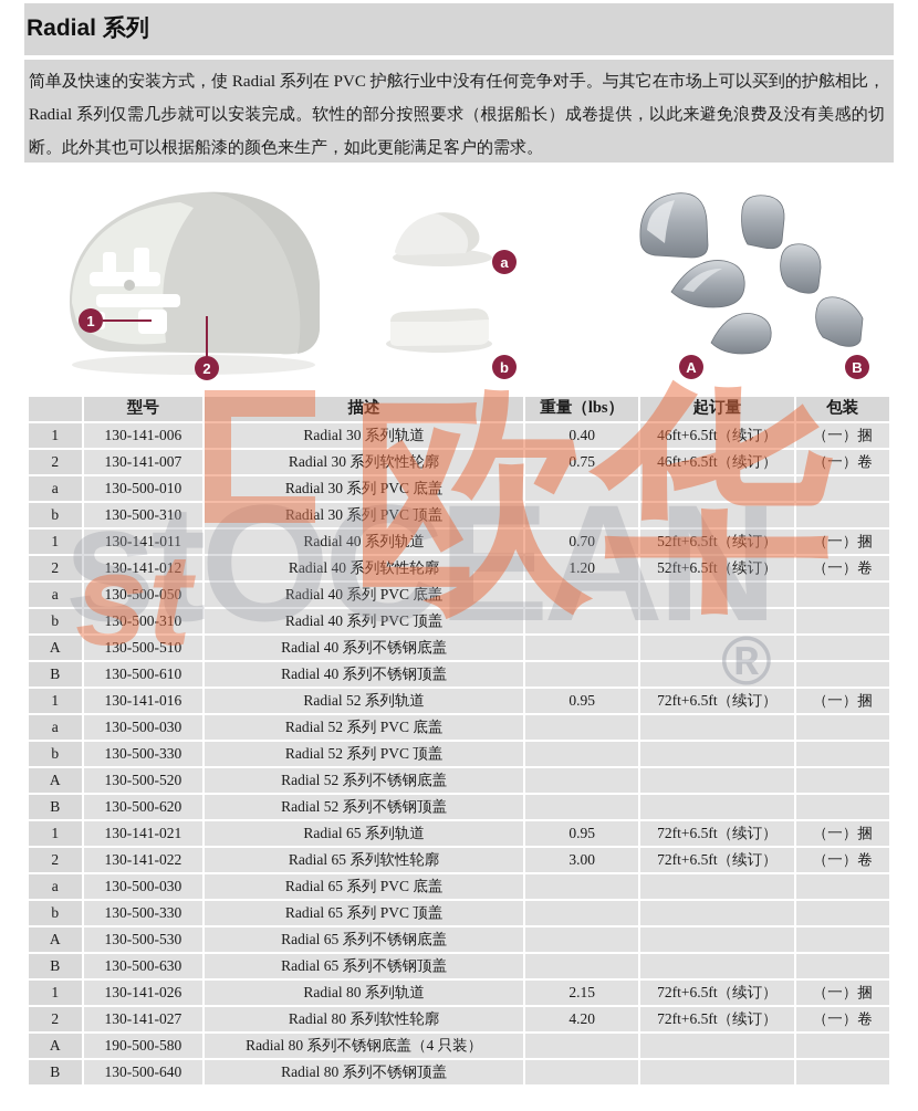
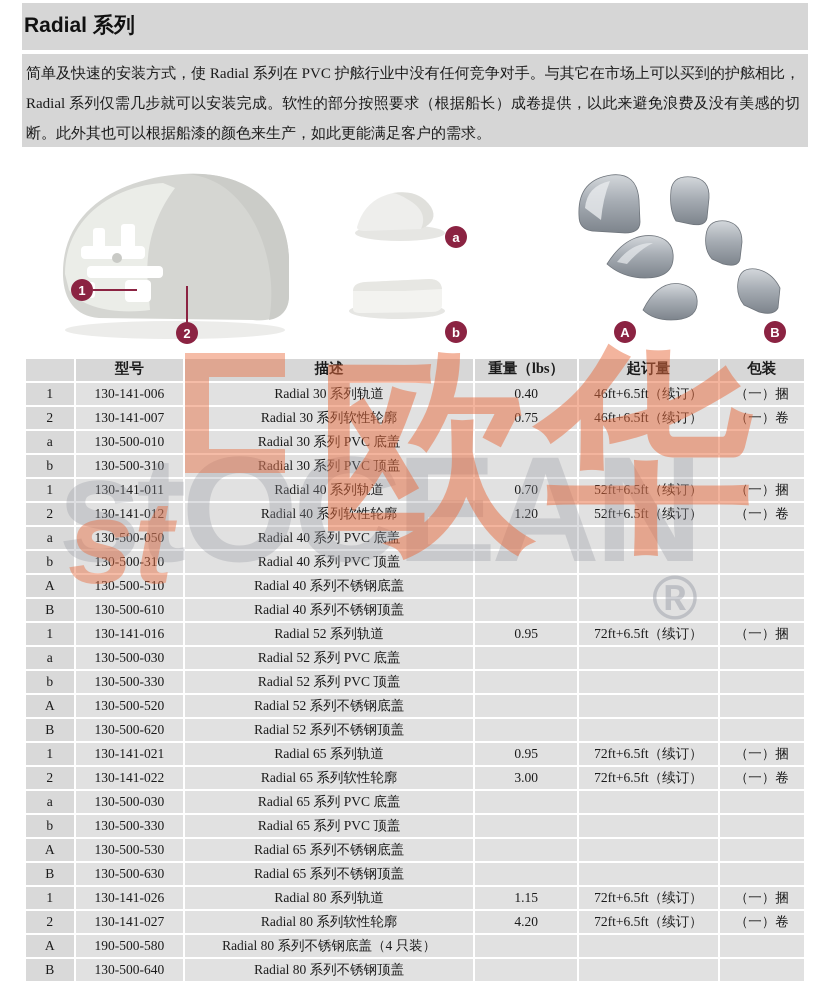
  Radial 系列
  简单及快速的安装方式，使 Radial 系列在 PVC 护舷行业中没有任何竞争对手。与其它在市场上可以买到的护舷相比，Radial 系列仅需几步就可以安装完成。软性的部分按照要求（根据船长）成卷提供，以此来避免浪费及没有美感的切断。此外其也可以根据船漆的颜色来生产，如此更能满足客户的需求。
  1
  2
  a
  b
  A
  B
  stOCEAN
  st
  欧华
  ®
  	型号	描述	重量（lbs）	起订量	包装
  1	130-141-006	Radial 30 系列轨道	0.40	46ft+6.5ft（续订）	（一）捆
  2	130-141-007	Radial 30 系列软性轮廓	0.75	46ft+6.5ft（续订）	（一）卷
  a	130-500-010	Radial 30 系列 PVC 底盖
  b	130-500-310	Radial 30 系列 PVC 顶盖
  1	130-141-011	Radial 40 系列轨道	0.70	52ft+6.5ft（续订）	（一）捆
  2	130-141-012	Radial 40 系列软性轮廓	1.20	52ft+6.5ft（续订）	（一）卷
  a	130-500-050	Radial 40 系列 PVC 底盖
  b	130-500-310	Radial 40 系列 PVC 顶盖
  A	130-500-510	Radial 40 系列不锈钢底盖
  B	130-500-610	Radial 40 系列不锈钢顶盖
  1	130-141-016	Radial 52 系列轨道	0.95	72ft+6.5ft（续订）	（一）捆
  a	130-500-030	Radial 52 系列 PVC 底盖
  b	130-500-330	Radial 52 系列 PVC 顶盖
  A	130-500-520	Radial 52 系列不锈钢底盖
  B	130-500-620	Radial 52 系列不锈钢顶盖
  1	130-141-021	Radial 65 系列轨道	0.95	72ft+6.5ft（续订）	（一）捆
  2	130-141-022	Radial 65 系列软性轮廓	3.00	72ft+6.5ft（续订）	（一）卷
  a	130-500-030	Radial 65 系列 PVC 底盖
  b	130-500-330	Radial 65 系列 PVC 顶盖
  A	130-500-530	Radial 65 系列不锈钢底盖
  B	130-500-630	Radial 65 系列不锈钢顶盖
- 1	130-141-026	Radial 80 系列轨道	2.15	72ft+6.5ft（续订）	（一）捆
+ 1	130-141-026	Radial 80 系列轨道	1.15	72ft+6.5ft（续订）	（一）捆
  2	130-141-027	Radial 80 系列软性轮廓	4.20	72ft+6.5ft（续订）	（一）卷
  A	190-500-580	Radial 80 系列不锈钢底盖（4 只装）
  B	130-500-640	Radial 80 系列不锈钢顶盖
